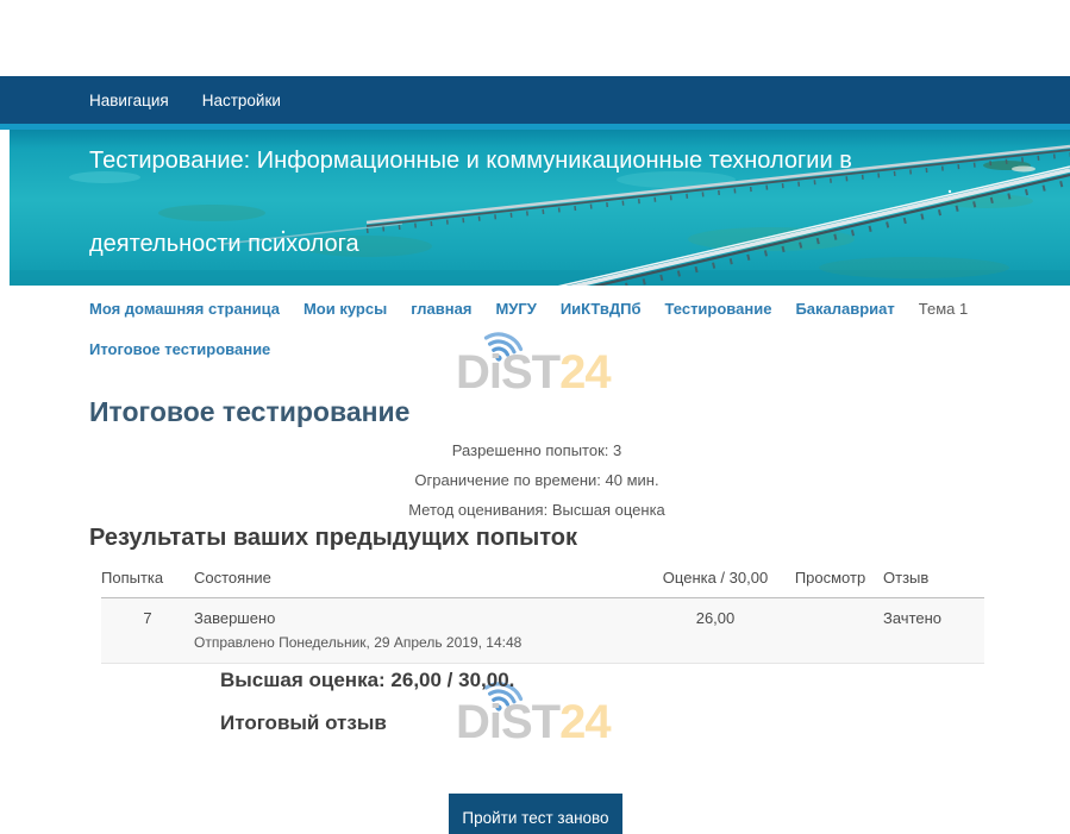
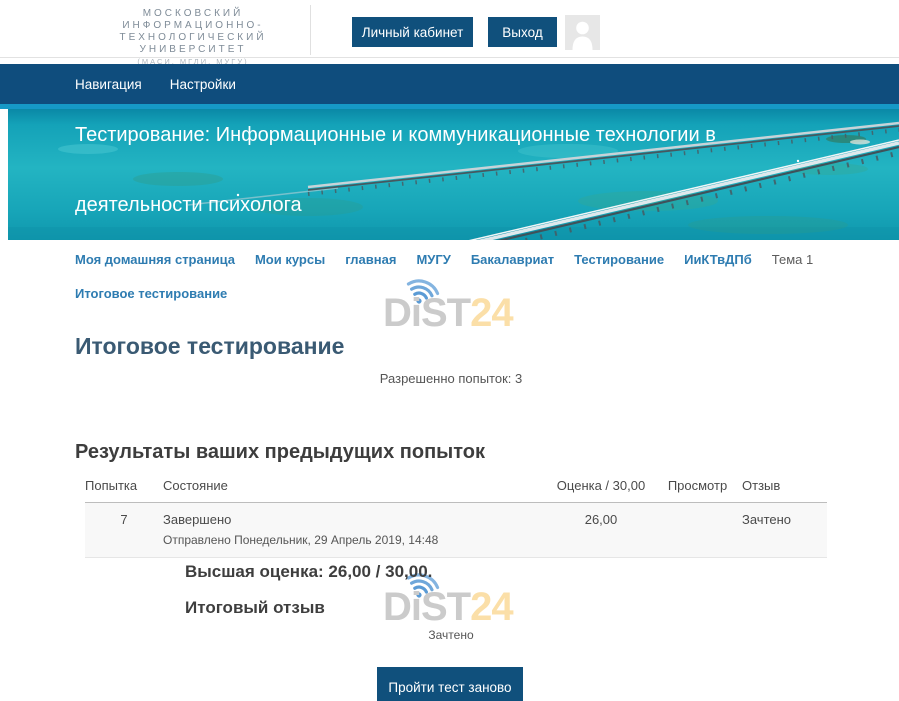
+ МОСКОВСКИЙ
+ ИНФОРМАЦИОННО-ТЕХНОЛОГИЧЕСКИЙ
+ УНИВЕРСИТЕТ
+ (МАСИ, МГЛИ, МУГУ)
+ Личный кабинет
+ Выход
  Навигация
  Настройки
  Тестирование: Информационные и коммуникационные технологии в деятельности психолога
  Моя домашняя страница
  Мои курсы
  главная
  МУГУ
- ИиКТвДПб
+ Бакалавриат
  Тестирование
- Бакалавриат
+ ИиКТвДПб
  Тема 1
  Итоговое тестирование
  DiST24
  Итоговое тестирование
  Разрешенно попыток: 3
- Ограничение по времени: 40 мин.
- Метод оценивания: Высшая оценка
  Результаты ваших предыдущих попыток
  Попытка	Состояние	Оценка / 30,00	Просмотр	Отзыв
  7	Завершено Отправлено Понедельник, 29 Апрель 2019, 14:48	26,00		Зачтено
  Высшая оценка: 26,00 / 30,00.
  Итоговый отзыв
  DiST24
+ Зачтено
  Пройти тест заново
